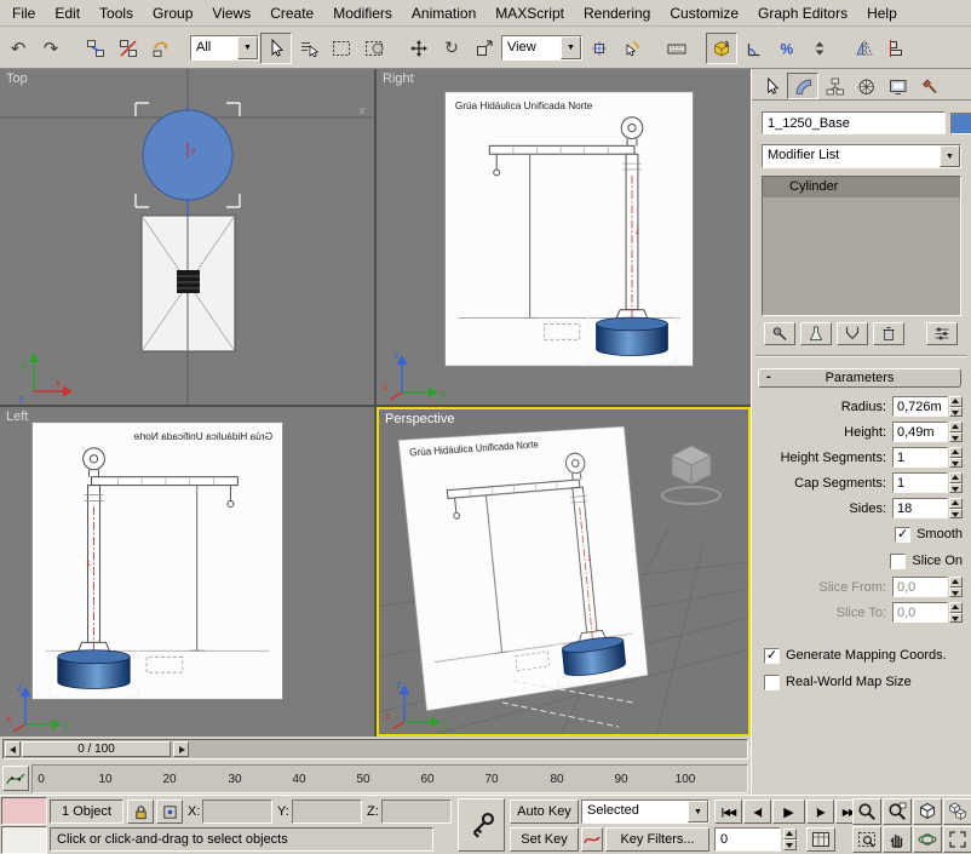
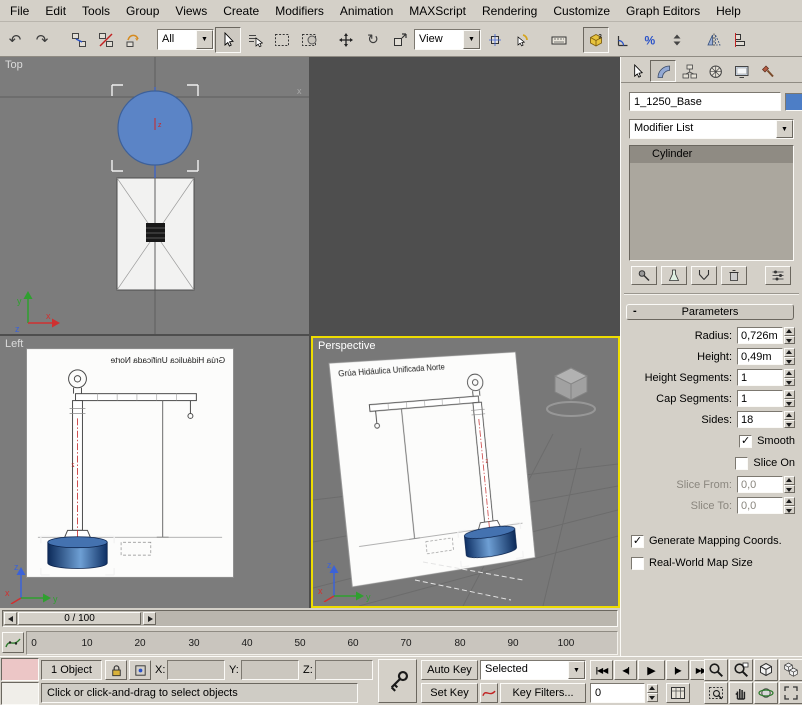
  File
  Edit
  Tools
  Group
  Views
  Create
  Modifiers
  Animation
  MAXScript
  Rendering
  Customize
  Graph Editors
  Help
  ↶
  ↷
  All
  ↻
  View
  %
  Top
  x
  y
  x
  z
- Right
  Left
  Perspective
  0 / 100
  0
  10
  20
  30
  40
  50
  60
  70
  80
  90
  100
  1_1250_Base
  Modifier List
  Cylinder
  -
  Parameters
  Radius:
  0,726m
  Height:
  0,49m
  Height Segments:
  1
  Cap Segments:
  1
  Sides:
  18
  ✓
  Smooth
  Slice On
  Slice From:
  0,0
  Slice To:
  0,0
  ✓
  Generate Mapping Coords.
  Real-World Map Size
  1 Object
  X:
  Y:
  Z:
  Auto Key
  Selected
  |◀◀
  ◀|
  ▶
  |▶
  Click or click-and-drag to select objects
  Set Key
  Key Filters...
  0
